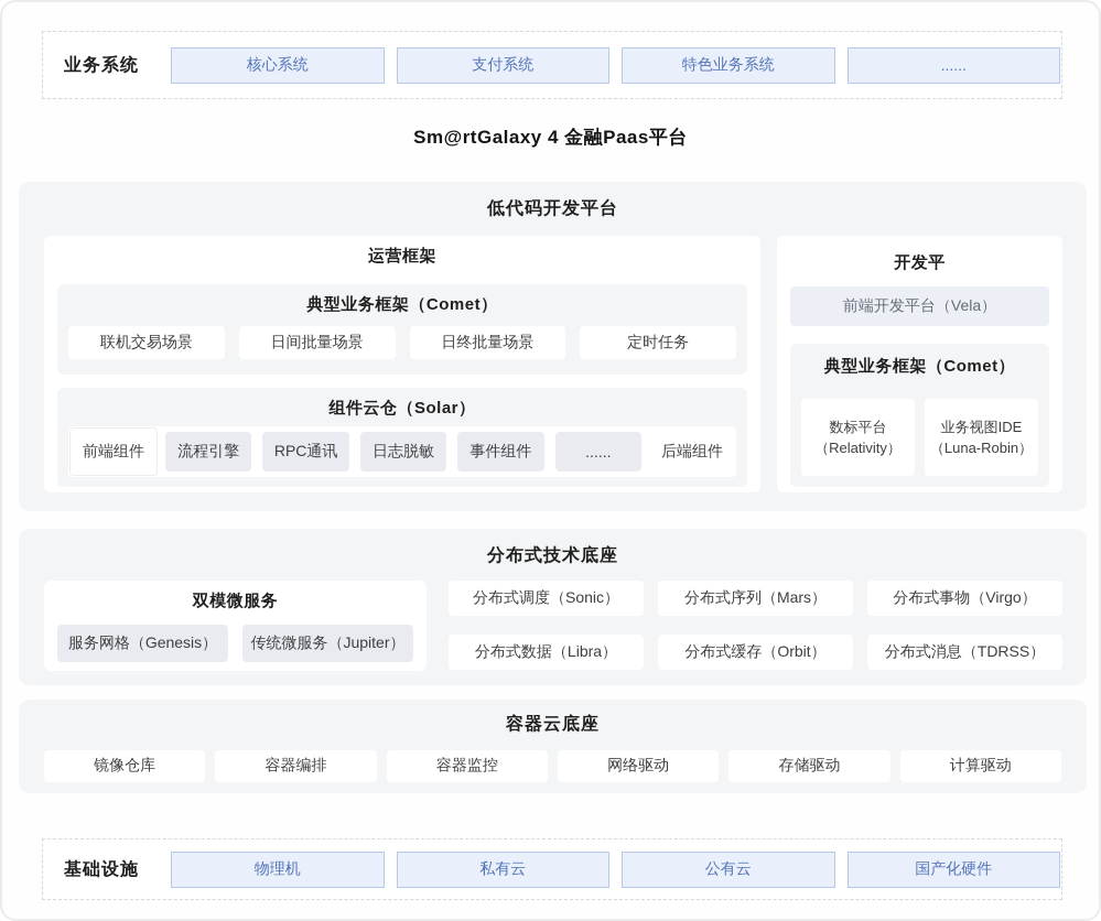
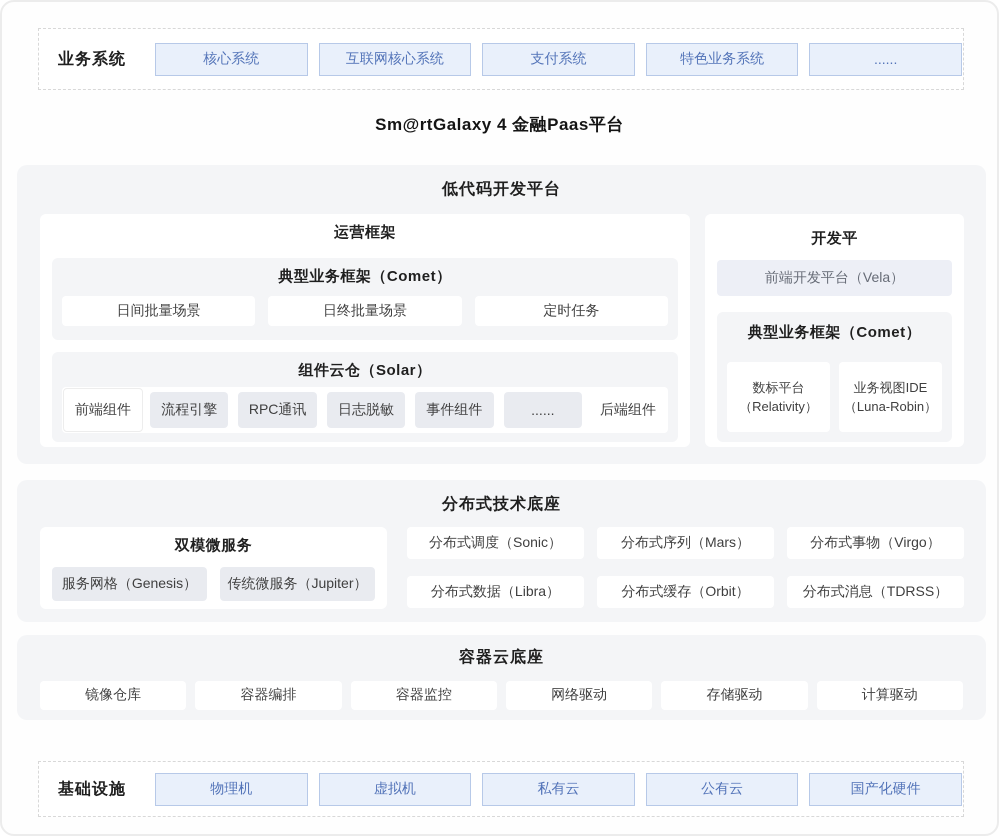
  业务系统
  核心系统
+ 互联网核心系统
  支付系统
  特色业务系统
  ......
  Sm@rtGalaxy 4 金融Paas平台
  低代码开发平台
  运营框架
  典型业务框架（Comet）
- 联机交易场景
  日间批量场景
  日终批量场景
  定时任务
  组件云仓（Solar）
  前端组件
  流程引擎
  RPC通讯
  日志脱敏
  事件组件
  ......
  后端组件
  开发平
  前端开发平台（Vela）
  典型业务框架（Comet）
  数标平台
  （Relativity）
  业务视图IDE
  （Luna-Robin）
  分布式技术底座
  双模微服务
  服务网格（Genesis）
  传统微服务（Jupiter）
  分布式调度（Sonic）
  分布式序列（Mars）
  分布式事物（Virgo）
  分布式数据（Libra）
  分布式缓存（Orbit）
  分布式消息（TDRSS）
  容器云底座
  镜像仓库
  容器编排
  容器监控
  网络驱动
  存储驱动
  计算驱动
  基础设施
  物理机
+ 虚拟机
  私有云
  公有云
  国产化硬件
